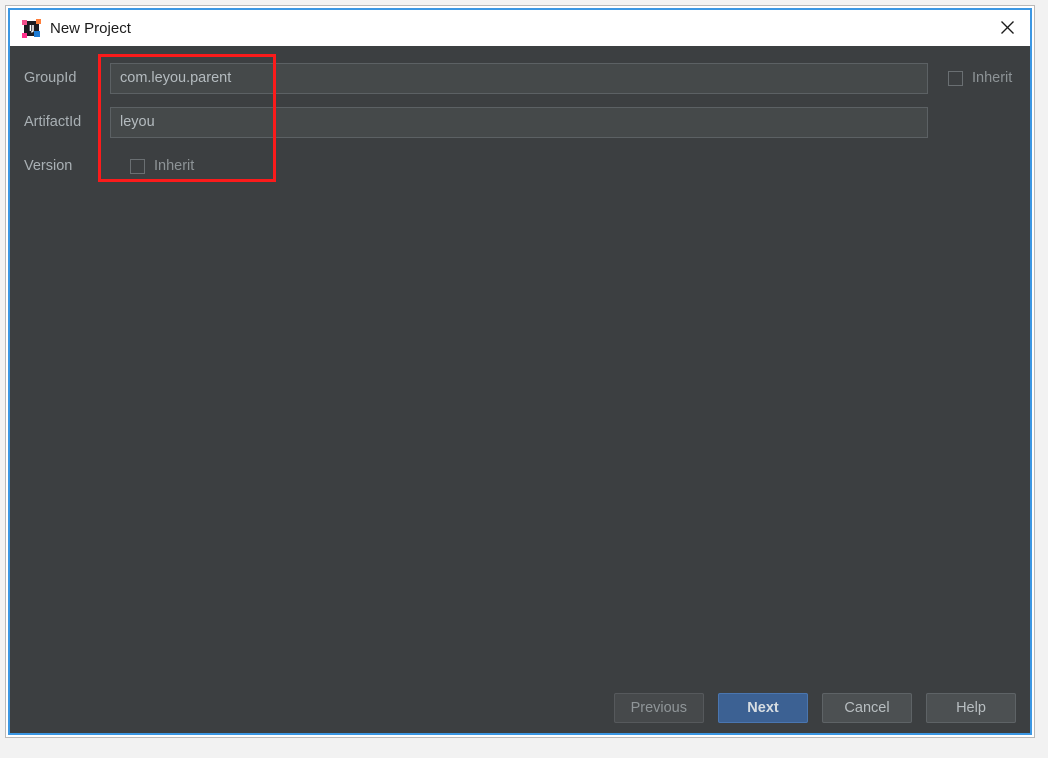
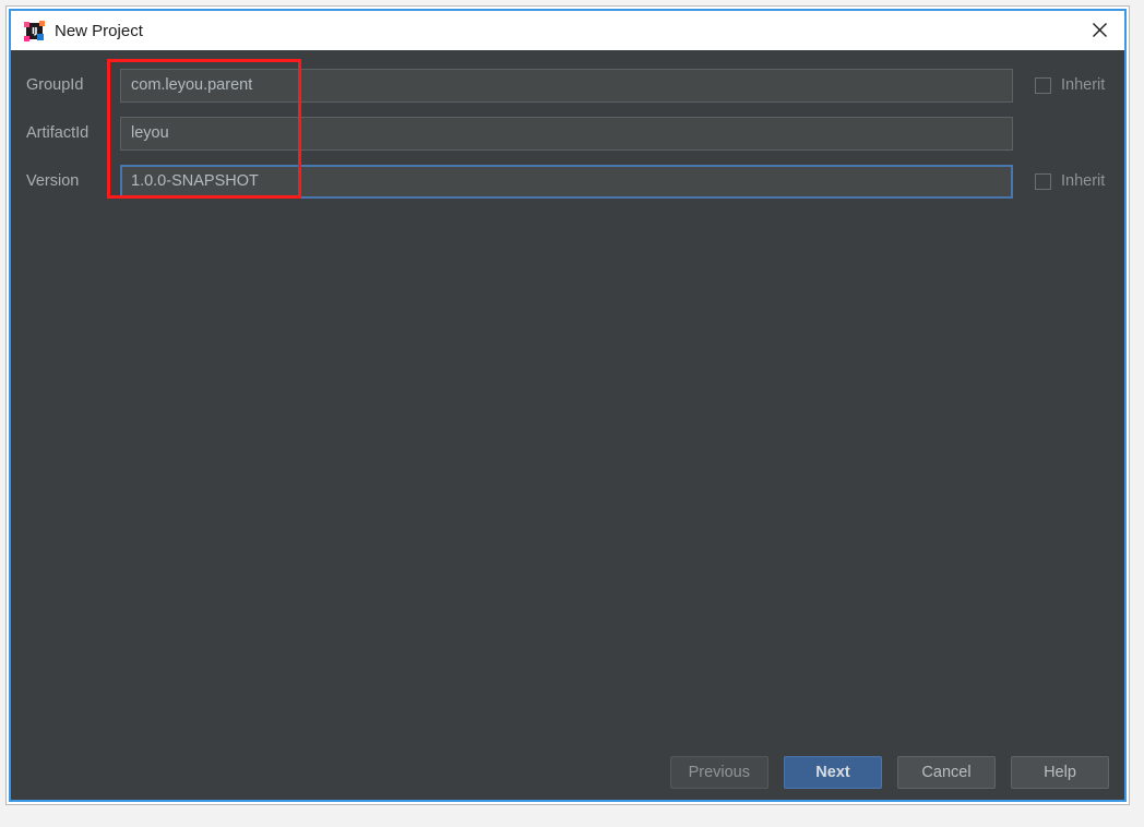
  IJ
  New Project
  GroupId
  com.leyou.parent
  Inherit
  ArtifactId
  leyou
  Version
+ 1.0.0-SNAPSHOT
  Inherit
  Previous
  Next
  Cancel
  Help
